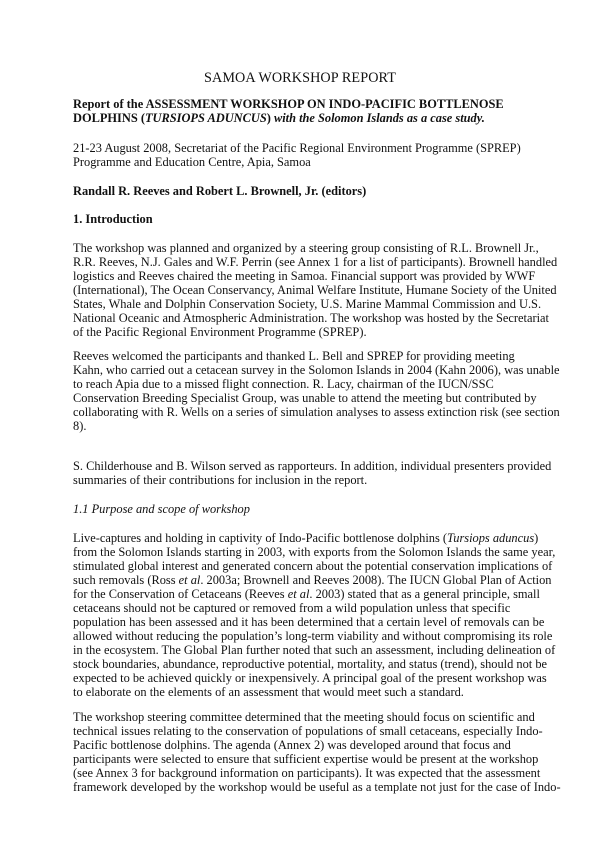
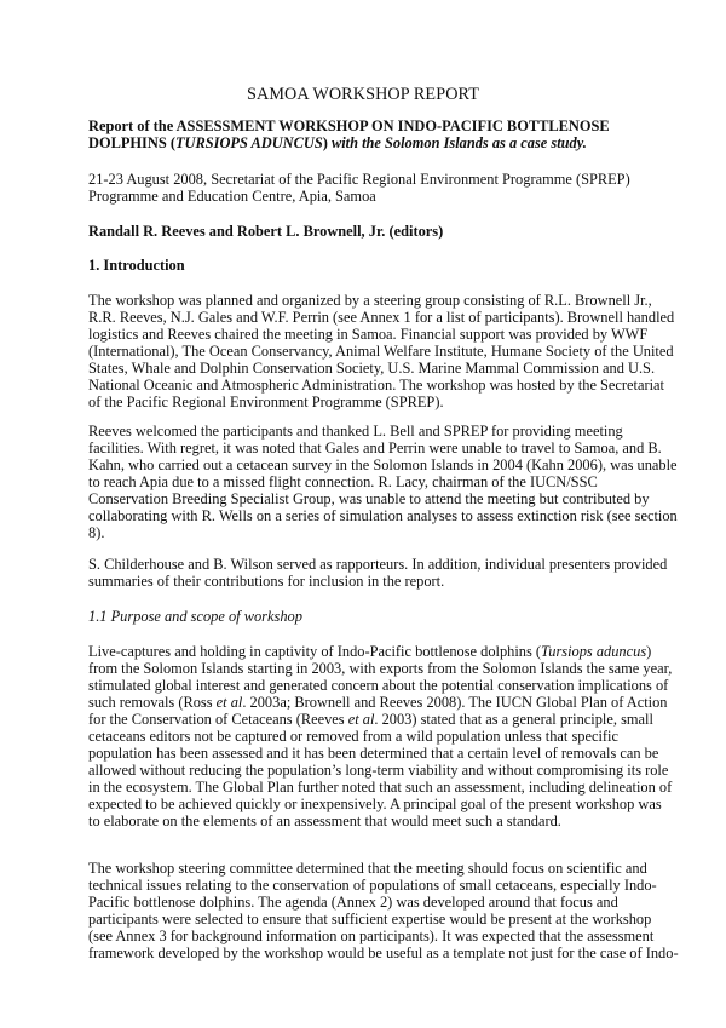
  SAMOA WORKSHOP REPORT
  Report of the ASSESSMENT WORKSHOP ON INDO-PACIFIC BOTTLENOSE
  DOLPHINS (TURSIOPS ADUNCUS) with the Solomon Islands as a case study.
  21-23 August 2008, Secretariat of the Pacific Regional Environment Programme (SPREP)
  Programme and Education Centre, Apia, Samoa
  Randall R. Reeves and Robert L. Brownell, Jr. (editors)
  1. Introduction
  The workshop was planned and organized by a steering group consisting of R.L. Brownell Jr.,
  R.R. Reeves, N.J. Gales and W.F. Perrin (see Annex 1 for a list of participants). Brownell handled
  logistics and Reeves chaired the meeting in Samoa. Financial support was provided by WWF
  (International), The Ocean Conservancy, Animal Welfare Institute, Humane Society of the United
  States, Whale and Dolphin Conservation Society, U.S. Marine Mammal Commission and U.S.
  National Oceanic and Atmospheric Administration. The workshop was hosted by the Secretariat
  of the Pacific Regional Environment Programme (SPREP).
  Reeves welcomed the participants and thanked L. Bell and SPREP for providing meeting
+ facilities. With regret, it was noted that Gales and Perrin were unable to travel to Samoa, and B.
  Kahn, who carried out a cetacean survey in the Solomon Islands in 2004 (Kahn 2006), was unable
  to reach Apia due to a missed flight connection. R. Lacy, chairman of the IUCN/SSC
  Conservation Breeding Specialist Group, was unable to attend the meeting but contributed by
  collaborating with R. Wells on a series of simulation analyses to assess extinction risk (see section
  8).
  S. Childerhouse and B. Wilson served as rapporteurs. In addition, individual presenters provided
  summaries of their contributions for inclusion in the report.
  1.1 Purpose and scope of workshop
  Live-captures and holding in captivity of Indo-Pacific bottlenose dolphins (Tursiops aduncus)
  from the Solomon Islands starting in 2003, with exports from the Solomon Islands the same year,
  stimulated global interest and generated concern about the potential conservation implications of
  such removals (Ross et al. 2003a; Brownell and Reeves 2008). The IUCN Global Plan of Action
  for the Conservation of Cetaceans (Reeves et al. 2003) stated that as a general principle, small
- cetaceans should not be captured or removed from a wild population unless that specific
+ cetaceans editors not be captured or removed from a wild population unless that specific
  population has been assessed and it has been determined that a certain level of removals can be
  allowed without reducing the population’s long-term viability and without compromising its role
  in the ecosystem. The Global Plan further noted that such an assessment, including delineation of
- stock boundaries, abundance, reproductive potential, mortality, and status (trend), should not be
  expected to be achieved quickly or inexpensively. A principal goal of the present workshop was
  to elaborate on the elements of an assessment that would meet such a standard.
  The workshop steering committee determined that the meeting should focus on scientific and
  technical issues relating to the conservation of populations of small cetaceans, especially Indo-
  Pacific bottlenose dolphins. The agenda (Annex 2) was developed around that focus and
  participants were selected to ensure that sufficient expertise would be present at the workshop
  (see Annex 3 for background information on participants). It was expected that the assessment
  framework developed by the workshop would be useful as a template not just for the case of Indo-
